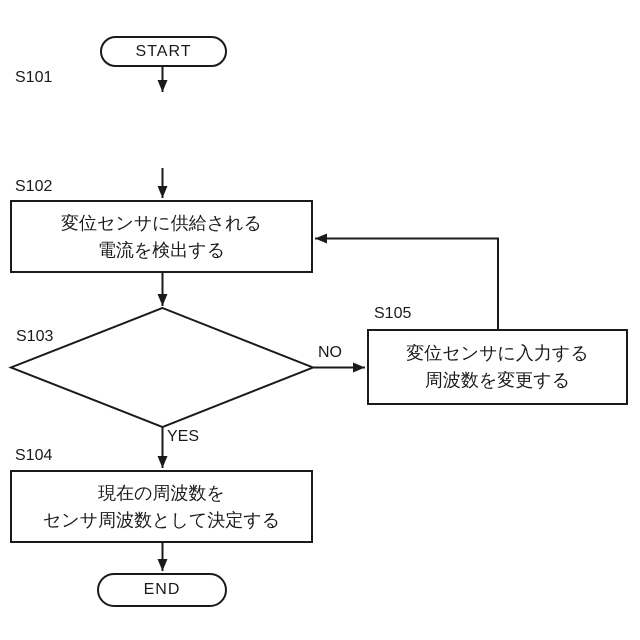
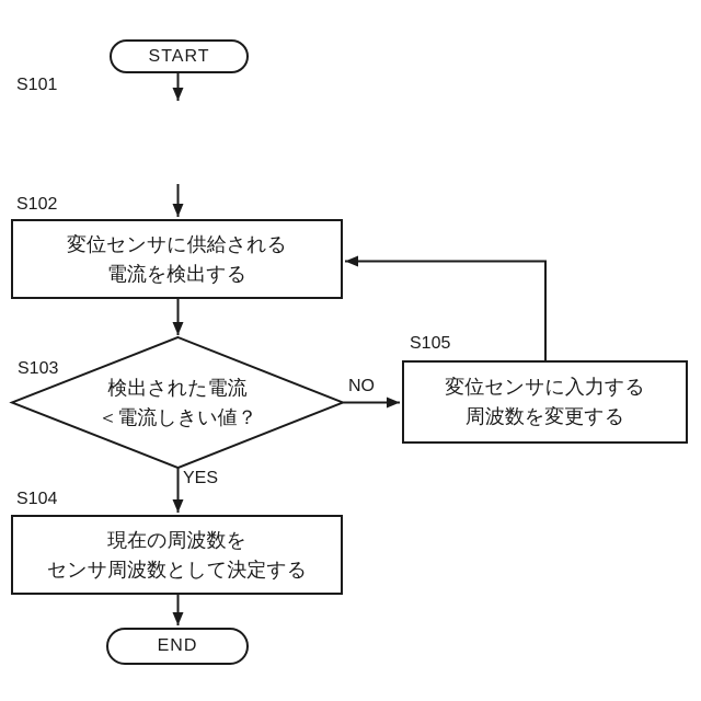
  START
  S101
  S102
  変位センサに供給される
  電流を検出する
  S103
+ 検出された電流
+ ＜電流しきい値？
  NO
  YES
  S105
  変位センサに入力する
  周波数を変更する
  S104
  現在の周波数を
  センサ周波数として決定する
  END
